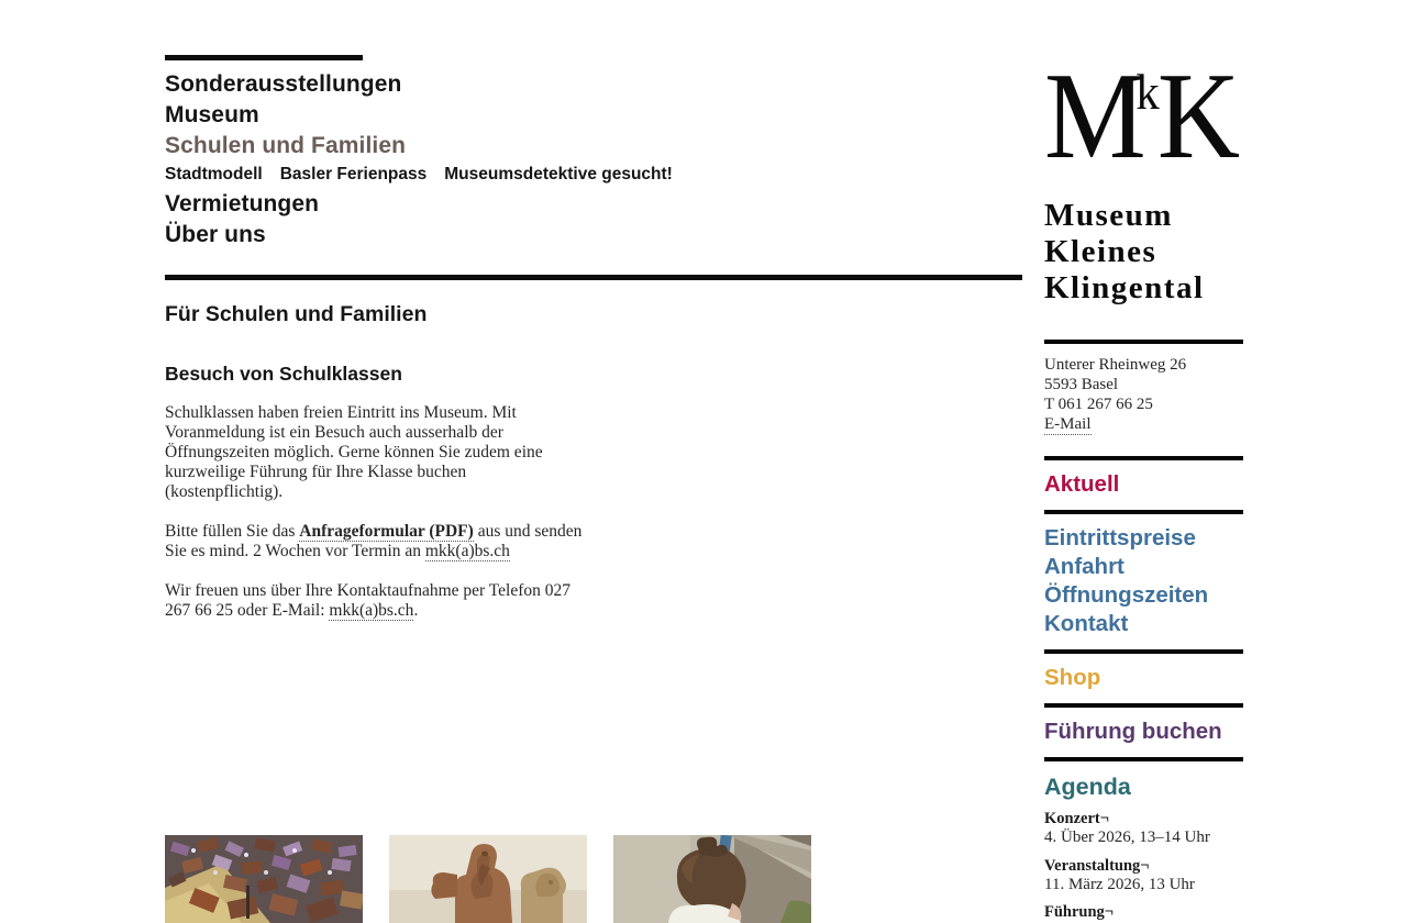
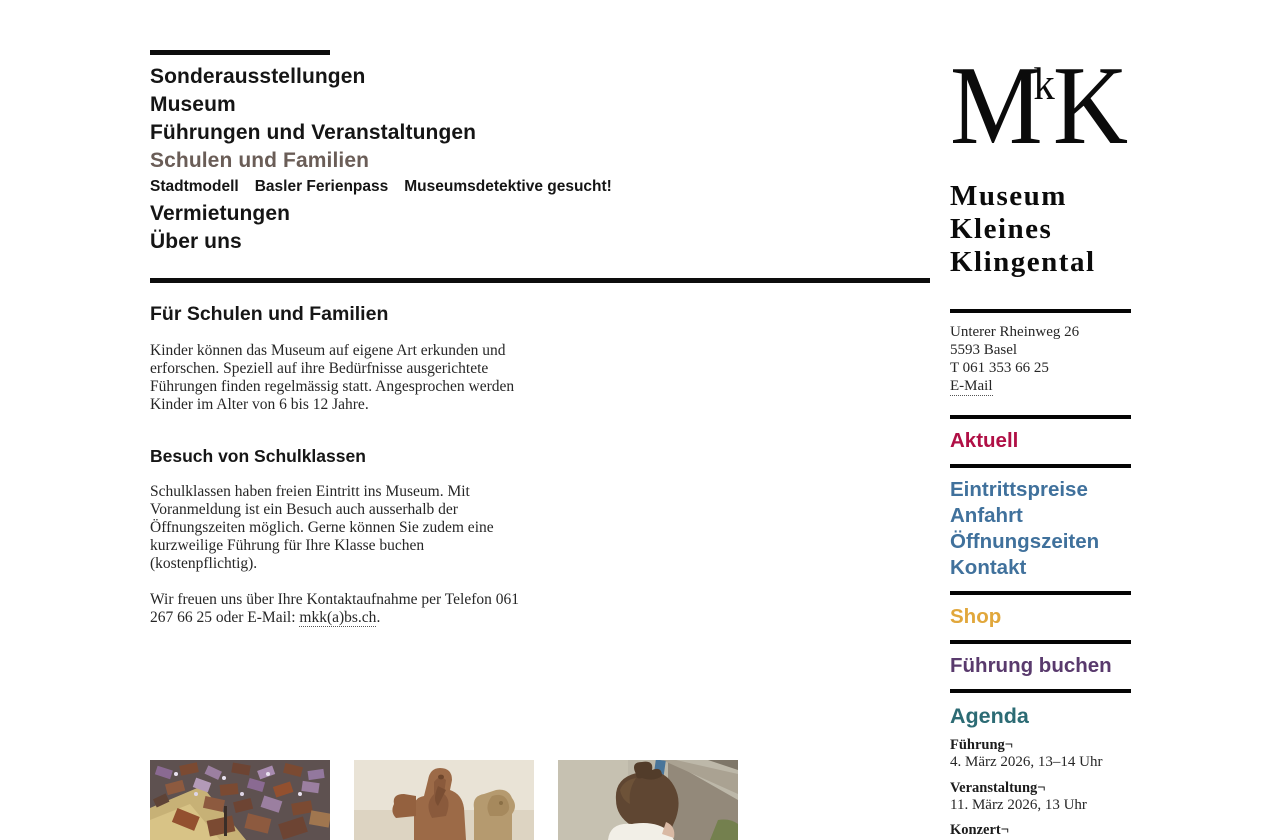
  Sonderausstellungen
  Museum
+ Führungen und Veranstaltungen
  Schulen und Familien
  Stadtmodell
  Basler Ferienpass
  Museumsdetektive gesucht!
  Vermietungen
  Über uns
  Für Schulen und Familien
+ Kinder können das Museum auf eigene Art erkunden und erforschen. Speziell auf ihre Bedürfnisse ausgerichtete Führungen finden regelmässig statt. Angesprochen werden Kinder im Alter von 6 bis 12 Jahre.
  Besuch von Schulklassen
  Schulklassen haben freien Eintritt ins Museum. Mit Voranmeldung ist ein Besuch auch ausserhalb der Öffnungszeiten möglich. Gerne können Sie zudem eine kurzweilige Führung für Ihre Klasse buchen (kostenpflichtig).
- Bitte füllen Sie das Anfrageformular (PDF) aus und senden Sie es mind. 2 Wochen vor Termin an mkk(a)bs.ch
- Wir freuen uns über Ihre Kontaktaufnahme per Telefon 027 267 66 25 oder E-Mail: mkk(a)bs.ch.
+ Wir freuen uns über Ihre Kontaktaufnahme per Telefon 061 267 66 25 oder E-Mail: mkk(a)bs.ch.
  MkK
  Museum
  Kleines
  Klingental
  Unterer Rheinweg 26
  5593 Basel
- T 061 267 66 25
+ T 061 353 66 25
  E-Mail
  Aktuell
  Eintrittspreise
  Anfahrt
  Öffnungszeiten
  Kontakt
  Shop
  Führung buchen
  Agenda
- Konzert¬
+ Führung¬
- 4. Über 2026, 13–14 Uhr
+ 4. März 2026, 13–14 Uhr
  Veranstaltung¬
  11. März 2026, 13 Uhr
- Führung¬
+ Konzert¬
